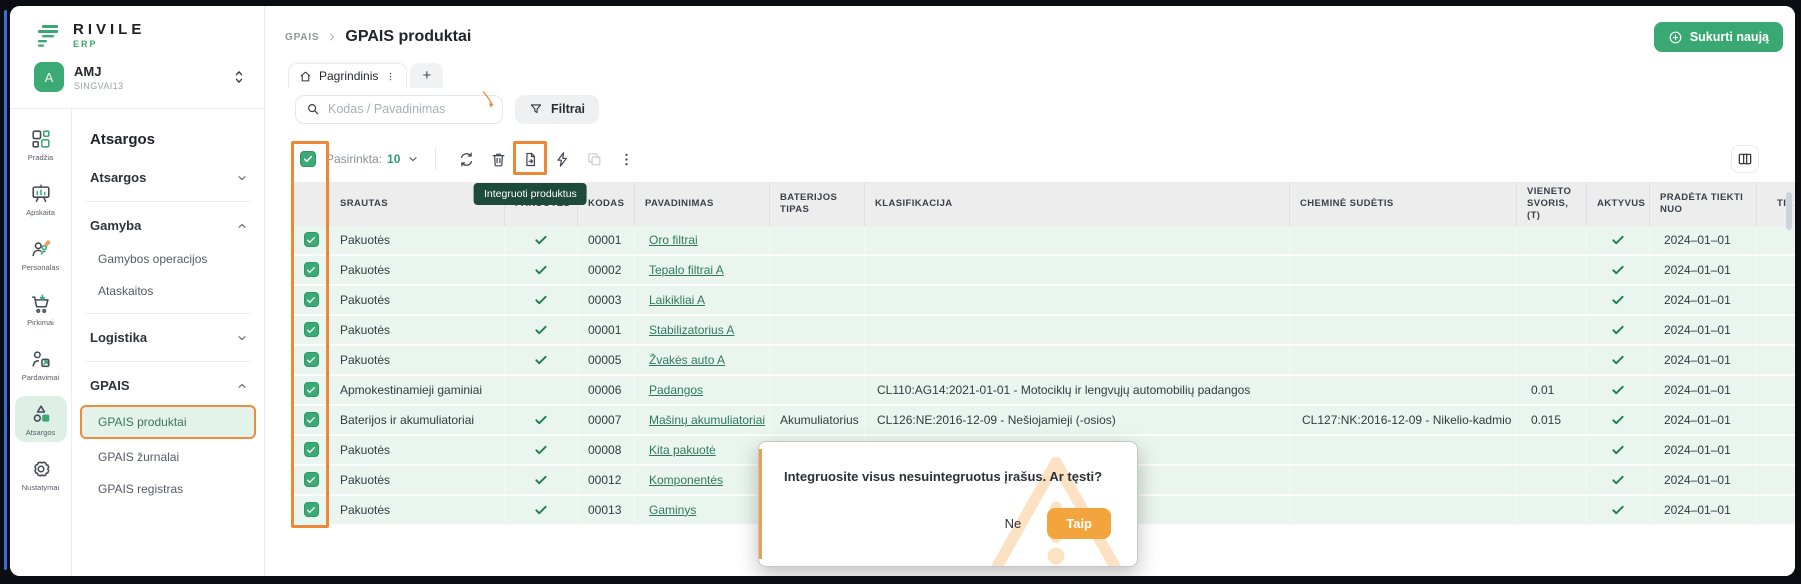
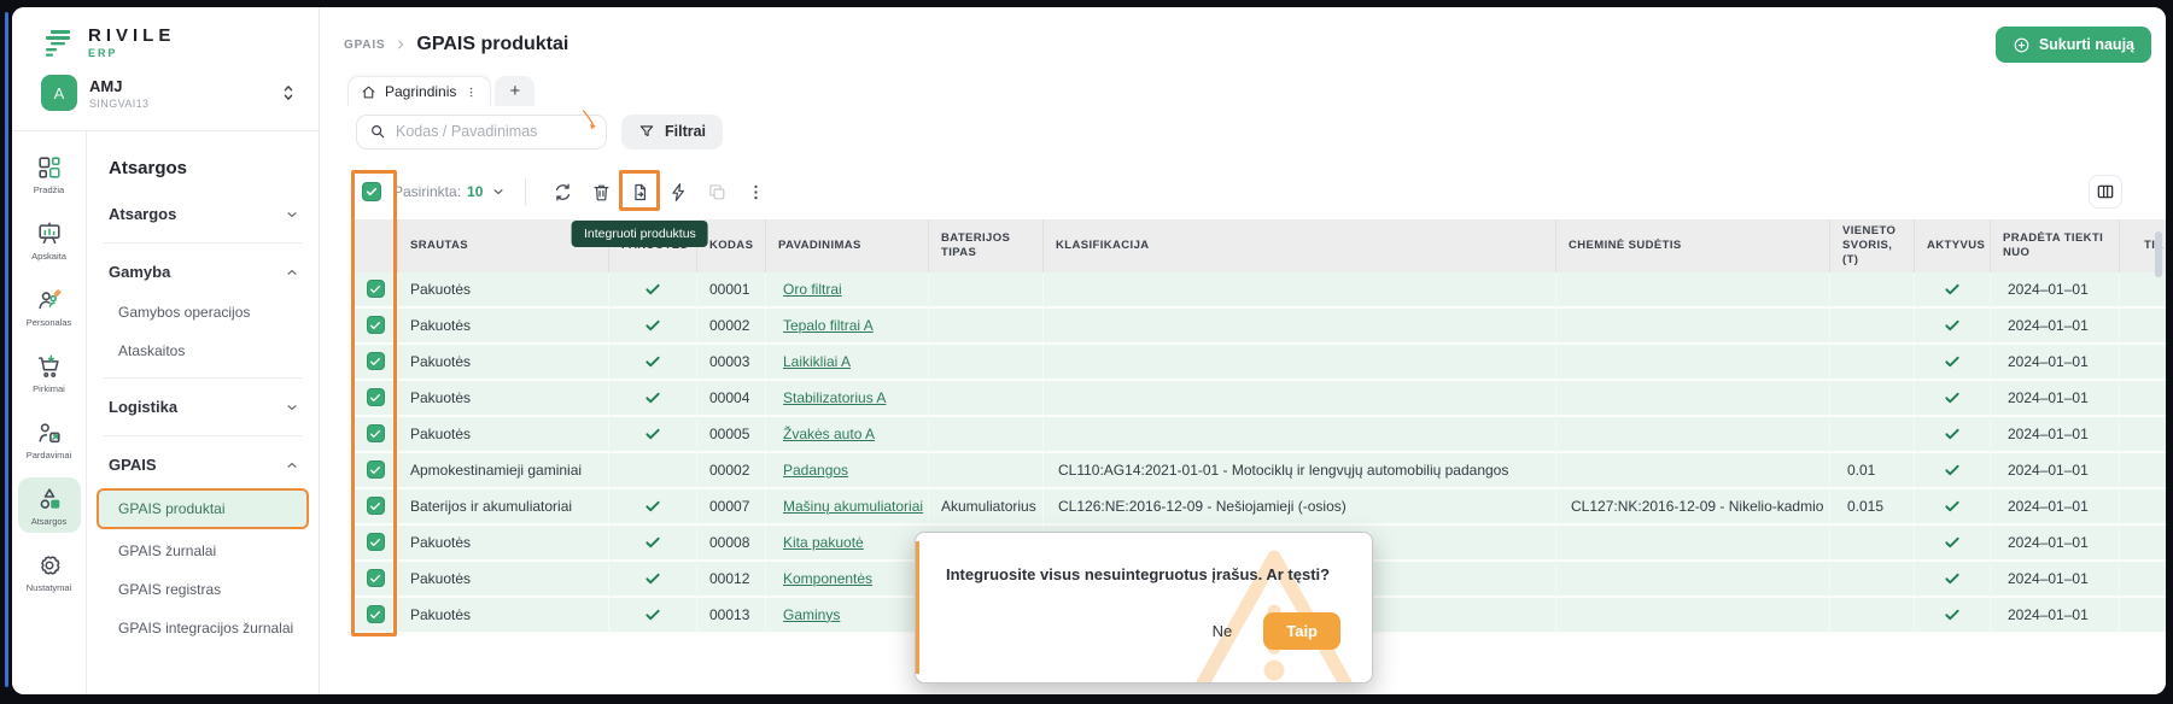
  RIVILE
  ERP
  A
  AMJ
  SINGVAI13
  Pradžia
  Apskaita
  Personalas
  Pirkimai
  Pardavimai
  Atsargos
  Nustatymai
  Atsargos
  Atsargos
  Gamyba
  Gamybos operacijos
  Ataskaitos
  Logistika
  GPAIS
  GPAIS produktai
  GPAIS žurnalai
  GPAIS registras
+ GPAIS integracijos žurnalai
  GPAIS
  GPAIS produktai
  Sukurti naują
  Pagrindinis
  +
  Kodas / Pavadinimas
  Filtrai
  Pasirinkta:
  10
  Integruoti produktus
  	SRAUTAS		KODAS	PAVADINIMAS	BATERIJOS TIPAS	KLASIFIKACIJA	CHEMINĖ SUDĖTIS	VIENETO SVORIS, (T)	AKTYVUS	PRADĖTA TIEKTI NUO	TI
  	Pakuotės		00001	Oro filtrai						2024–01–01
  	Pakuotės		00002	Tepalo filtrai A						2024–01–01
  	Pakuotės		00003	Laikikliai A						2024–01–01
- 	Pakuotės		00001	Stabilizatorius A						2024–01–01
+ 	Pakuotės		00004	Stabilizatorius A						2024–01–01
  	Pakuotės		00005	Žvakės auto A						2024–01–01
- 	Apmokestinamieji gaminiai		00006	Padangos		CL110:AG14:2021-01-01 - Motociklų ir lengvųjų automobilių padangos		0.01		2024–01–01
+ 	Apmokestinamieji gaminiai		00002	Padangos		CL110:AG14:2021-01-01 - Motociklų ir lengvųjų automobilių padangos		0.01		2024–01–01
  	Baterijos ir akumuliatoriai		00007	Mašinų akumuliatoriai	Akumuliatorius	CL126:NE:2016-12-09 - Nešiojamieji (-osios)	CL127:NK:2016-12-09 - Nikelio-kadmio	0.015		2024–01–01
  	Pakuotės		00008	Kita pakuotė						2024–01–01
  	Pakuotės		00012	Komponentės						2024–01–01
  	Pakuotės		00013	Gaminys						2024–01–01
  Integruosite visus nesuintegruotus įrašus. Ar tęsti?
  Ne
  Taip
